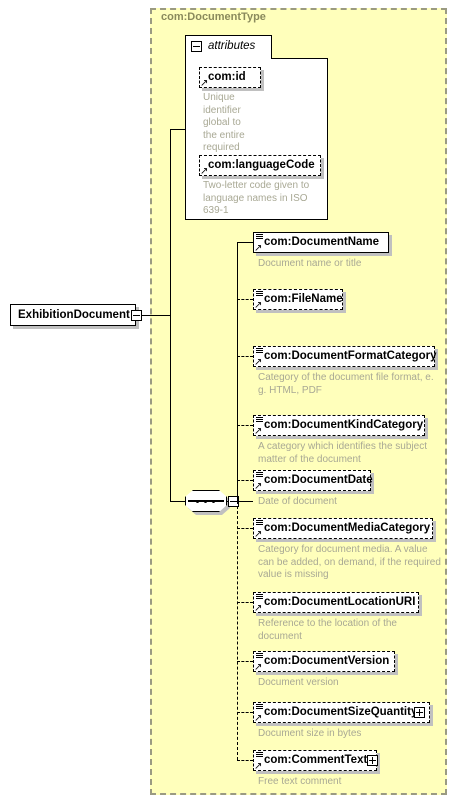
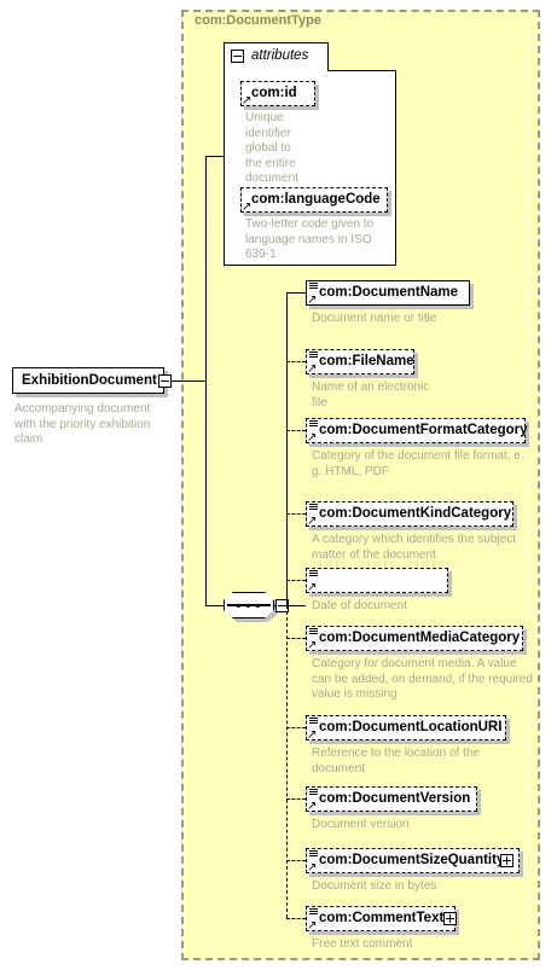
  com:DocumentType
  ExhibitionDocument
+ Accompanying document with the priority exhibition claim
  attributes
  ↗
  com:id
- Unique identifier global to the entire required
+ Unique identifier global to the entire document
  ↗
  com:languageCode
  Two-letter code given to language names in ISO 639-1
  ↗
  com:DocumentName
  Document name or title
  ↗
  com:FileName
+ Name of an electronic file
  ↗
  com:DocumentFormatCategory
  Category of the document file format, e. g. HTML, PDF
  ↗
  com:DocumentKindCategory
  A category which identifies the subject matter of the document
  ↗
- com:DocumentDate
  Date of document
  ↗
  com:DocumentMediaCategory
  Category for document media. A value can be added, on demand, if the required value is missing
  ↗
  com:DocumentLocationURI
  Reference to the location of the document
  ↗
  com:DocumentVersion
  Document version
  ↗
  com:DocumentSizeQuantit
  Document size in bytes
  ↗
  com:CommentText
  Free text comment
